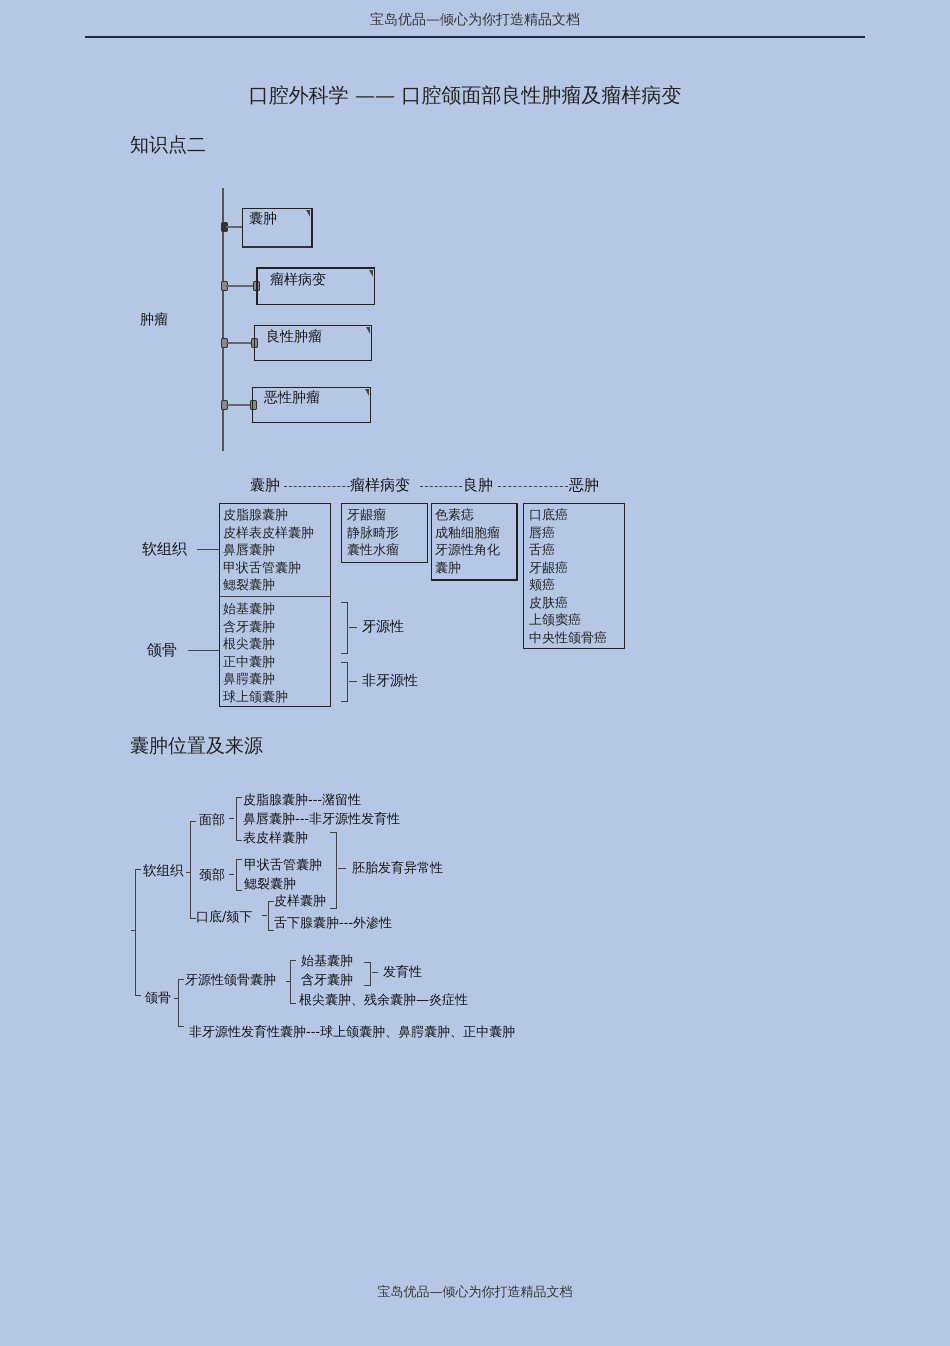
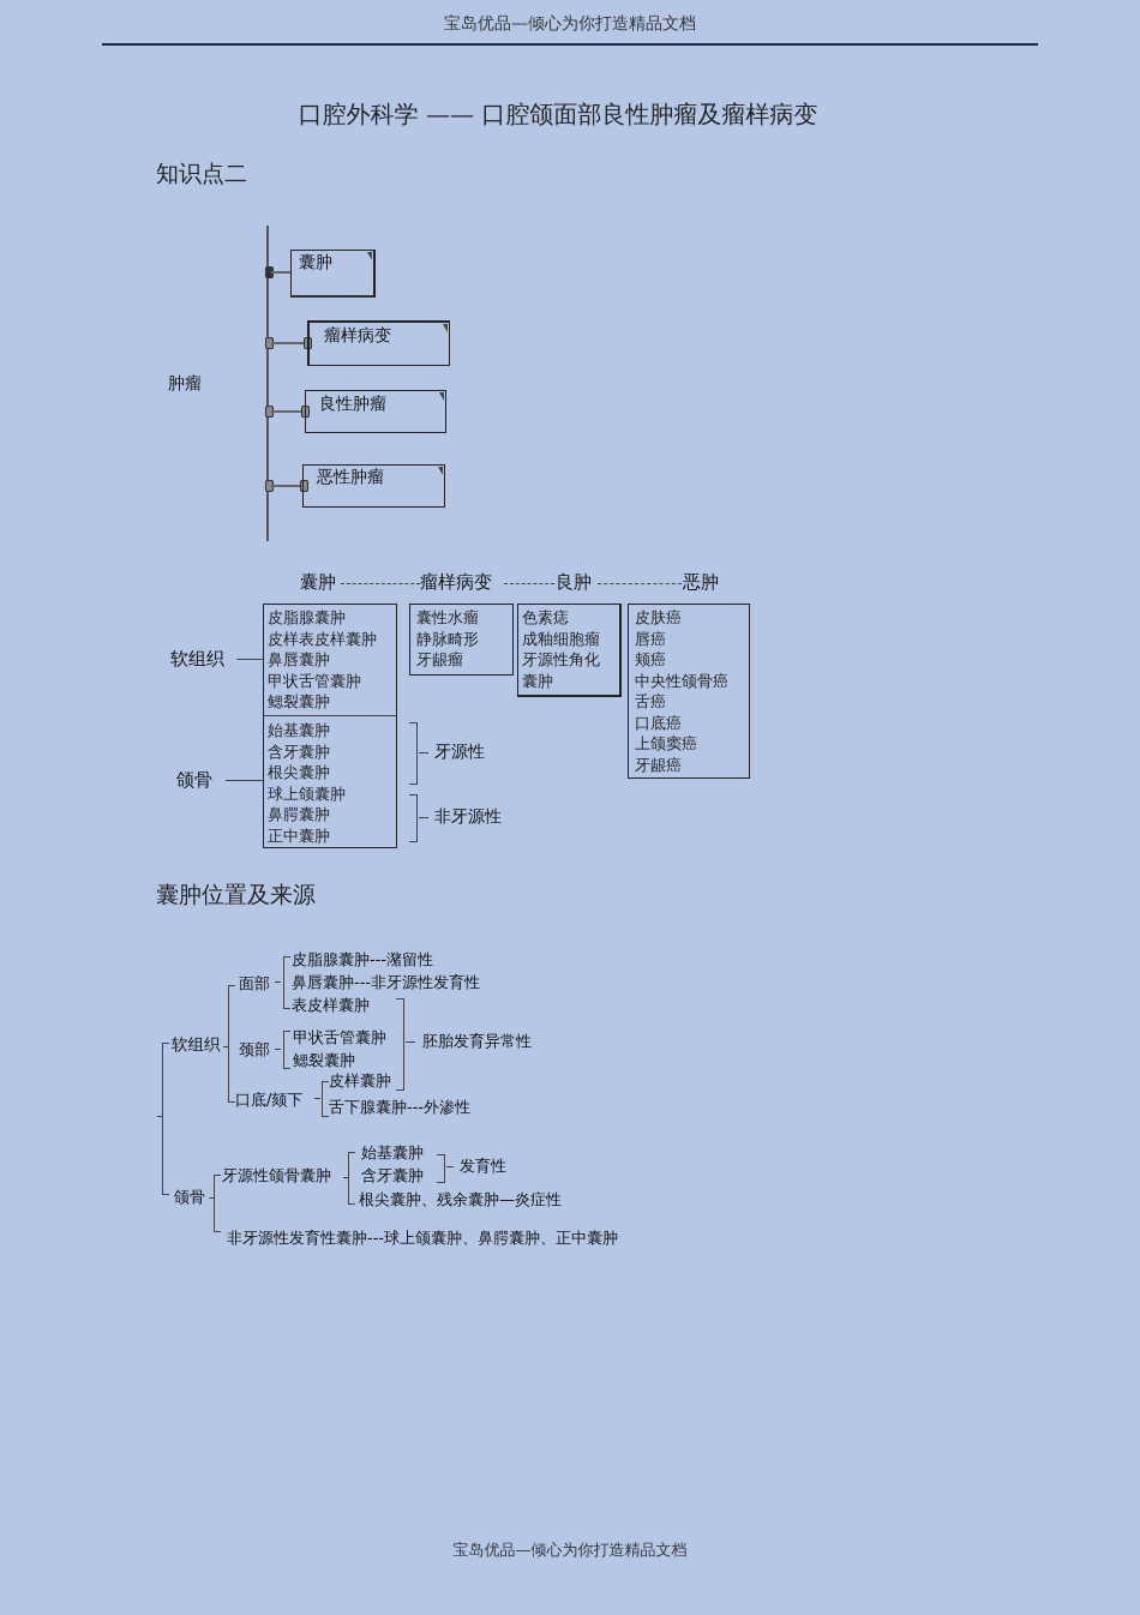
  宝岛优品—倾心为你打造精品文档
  口腔外科学 —— 口腔颌面部良性肿瘤及瘤样病变
  知识点二
  肿瘤
  囊肿
  瘤样病变
  良性肿瘤
  恶性肿瘤
  囊肿
  瘤样病变
  良肿
  恶肿
  软组织
  颌骨
  皮脂腺囊肿
  皮样表皮样囊肿
  鼻唇囊肿
  甲状舌管囊肿
  鳃裂囊肿
  始基囊肿
  含牙囊肿
  根尖囊肿
- 正中囊肿
+ 球上颌囊肿
  鼻腭囊肿
- 球上颌囊肿
+ 正中囊肿
  牙源性
  非牙源性
- 牙龈瘤
+ 囊性水瘤
  静脉畸形
- 囊性水瘤
+ 牙龈瘤
  色素痣
  成釉细胞瘤
  牙源性角化
  囊肿
- 口底癌
+ 皮肤癌
  唇癌
- 舌癌
+ 颊癌
- 牙龈癌
+ 中央性颌骨癌
- 颊癌
+ 舌癌
- 皮肤癌
+ 口底癌
  上颌窦癌
- 中央性颌骨癌
+ 牙龈癌
  囊肿位置及来源
  软组织
  面部
  皮脂腺囊肿---潴留性
  鼻唇囊肿---非牙源性发育性
  表皮样囊肿
  胚胎发育异常性
  颈部
  甲状舌管囊肿
  鳃裂囊肿
  口底/颏下
  皮样囊肿
  舌下腺囊肿---外渗性
  颌骨
  牙源性颌骨囊肿
  始基囊肿
  含牙囊肿
  发育性
  根尖囊肿、残余囊肿—炎症性
  非牙源性发育性囊肿---球上颌囊肿、鼻腭囊肿、正中囊肿
  宝岛优品—倾心为你打造精品文档
